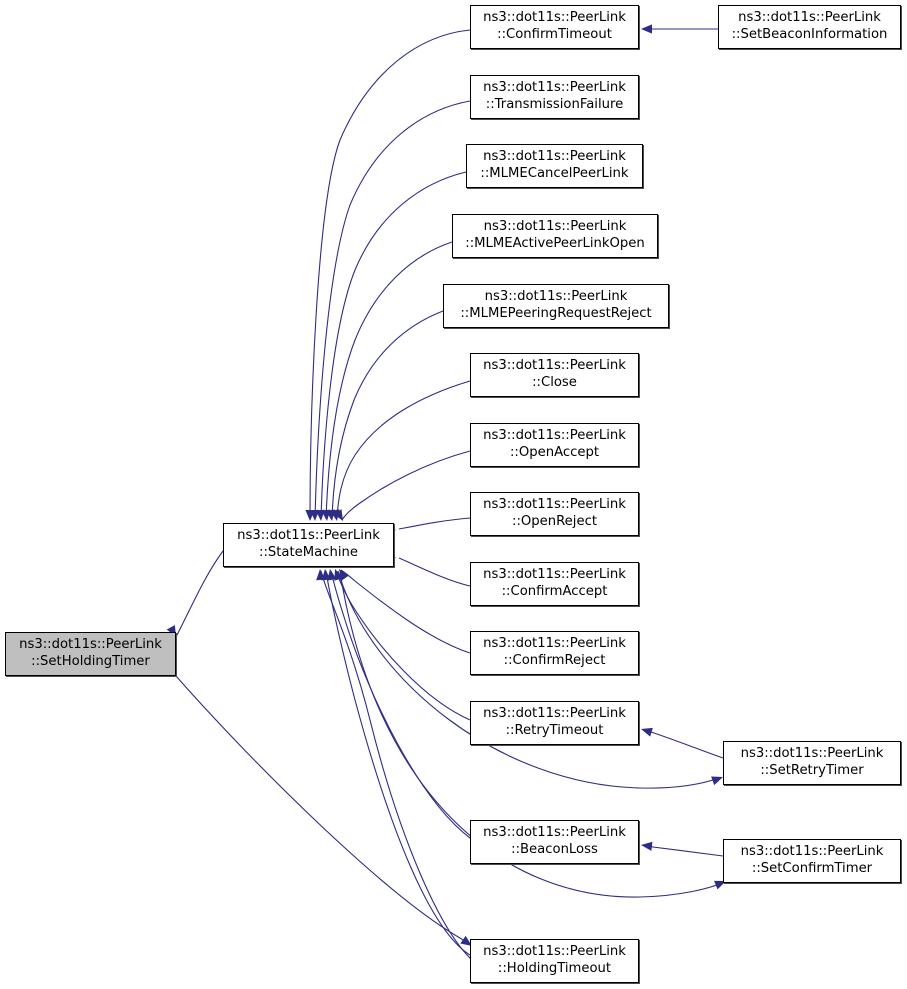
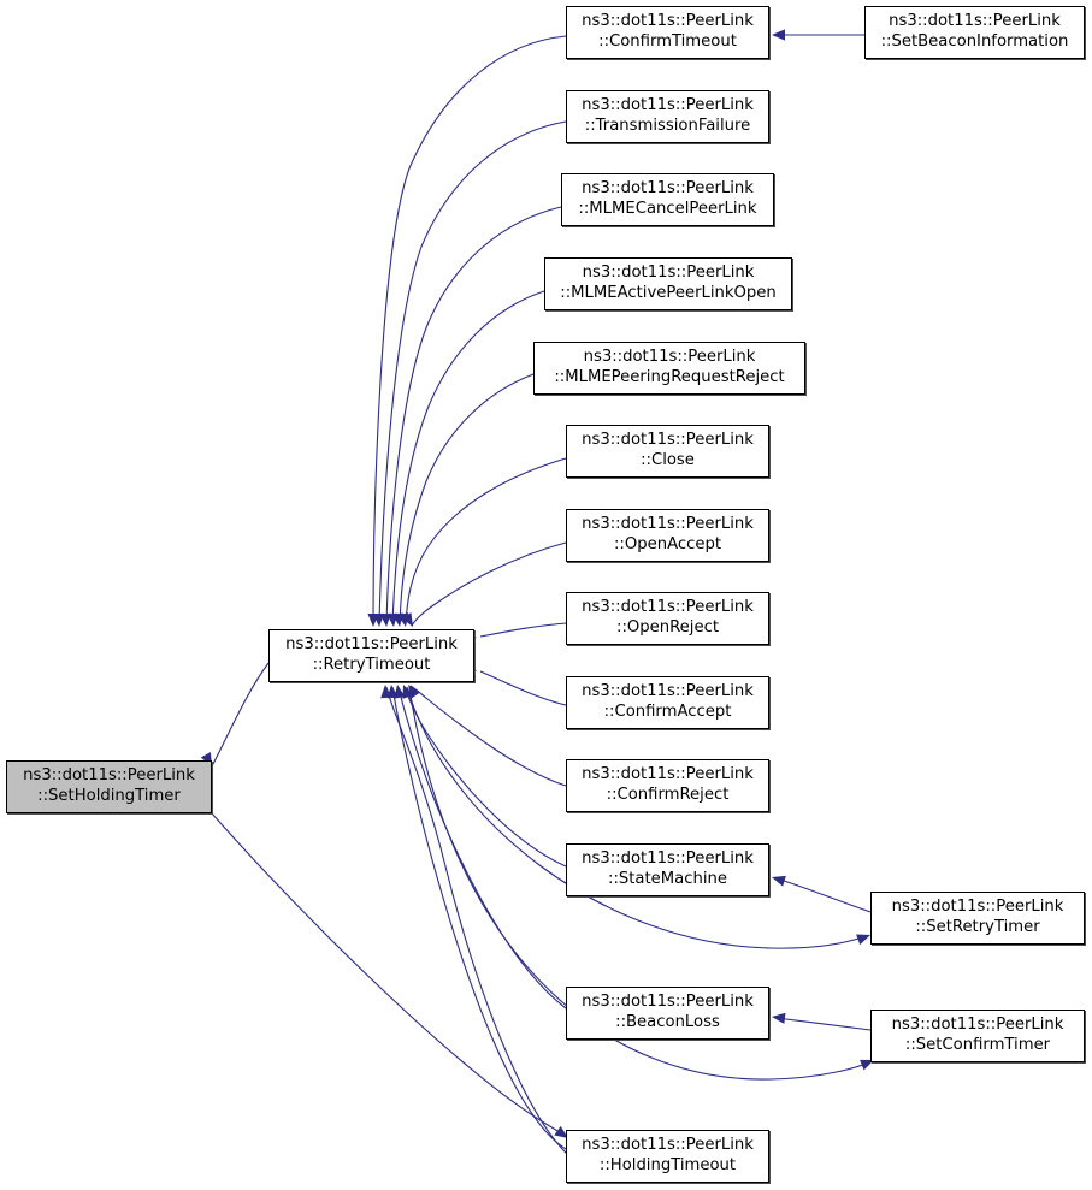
  ns3::dot11s::PeerLink
  ::SetHoldingTimer
  ns3::dot11s::PeerLink
- ::StateMachine
+ ::RetryTimeout
  ns3::dot11s::PeerLink
  ::ConfirmTimeout
  ns3::dot11s::PeerLink
  ::TransmissionFailure
  ns3::dot11s::PeerLink
  ::MLMECancelPeerLink
  ns3::dot11s::PeerLink
  ::MLMEActivePeerLinkOpen
  ns3::dot11s::PeerLink
  ::MLMEPeeringRequestReject
  ns3::dot11s::PeerLink
  ::Close
  ns3::dot11s::PeerLink
  ::OpenAccept
  ns3::dot11s::PeerLink
  ::OpenReject
  ns3::dot11s::PeerLink
  ::ConfirmAccept
  ns3::dot11s::PeerLink
  ::ConfirmReject
  ns3::dot11s::PeerLink
- ::RetryTimeout
+ ::StateMachine
  ns3::dot11s::PeerLink
  ::BeaconLoss
  ns3::dot11s::PeerLink
  ::HoldingTimeout
  ns3::dot11s::PeerLink
  ::SetBeaconInformation
  ns3::dot11s::PeerLink
  ::SetRetryTimer
  ns3::dot11s::PeerLink
  ::SetConfirmTimer
